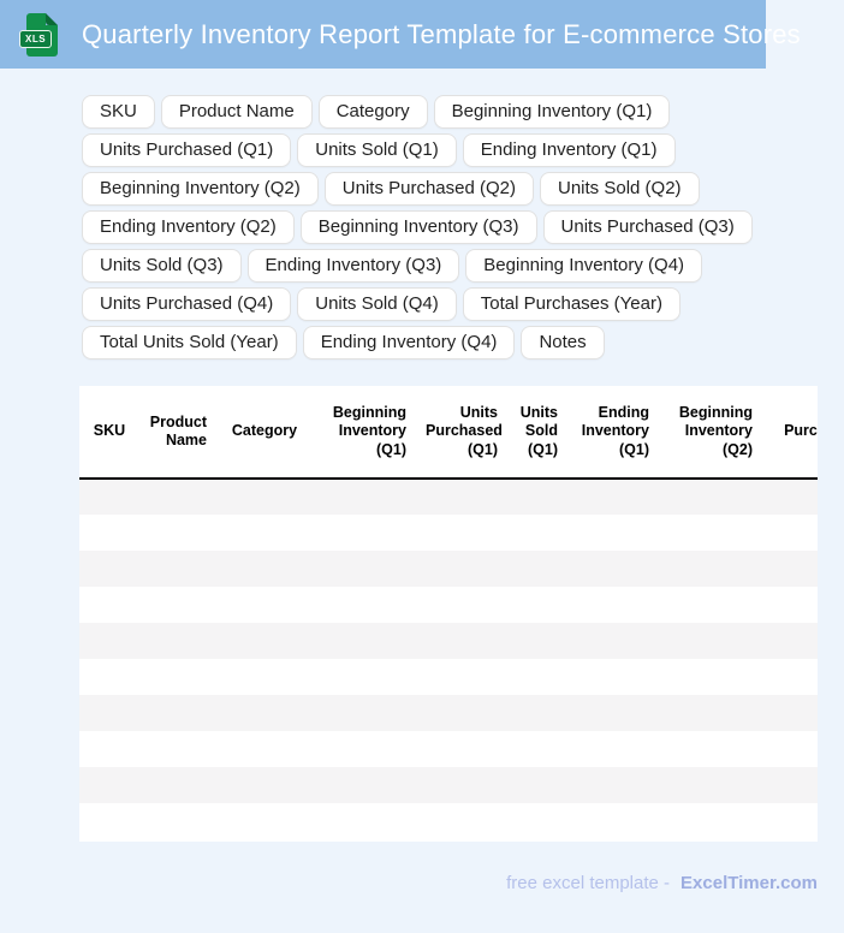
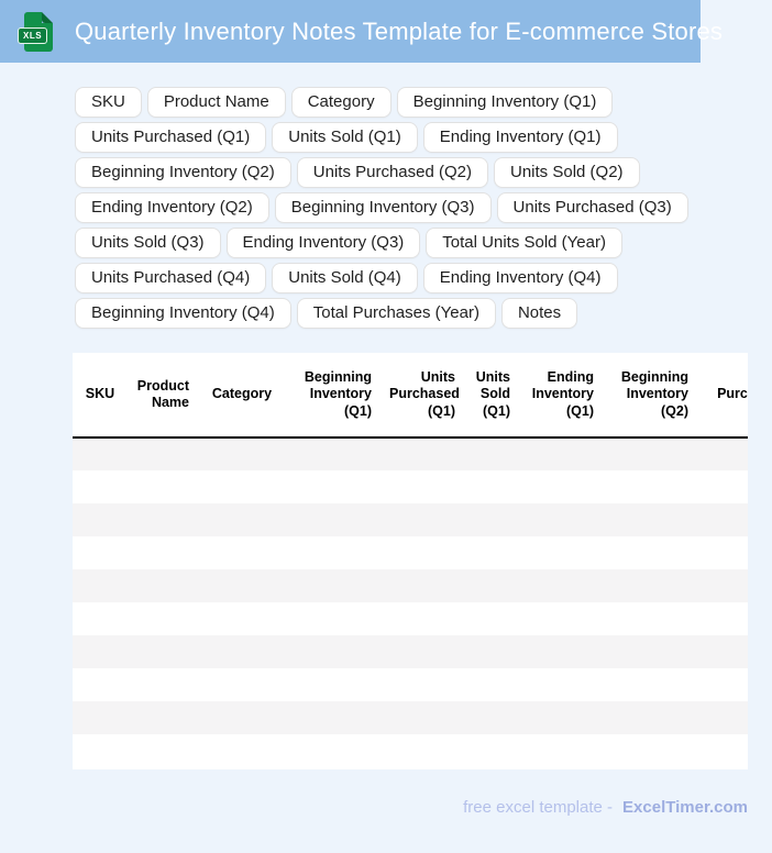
  XLS
- Quarterly Inventory Report Template for E-commerce Stores
+ Quarterly Inventory Notes Template for E-commerce Stores
  SKU
  Product Name
  Category
  Beginning Inventory (Q1)
  Units Purchased (Q1)
  Units Sold (Q1)
  Ending Inventory (Q1)
  Beginning Inventory (Q2)
  Units Purchased (Q2)
  Units Sold (Q2)
  Ending Inventory (Q2)
  Beginning Inventory (Q3)
  Units Purchased (Q3)
  Units Sold (Q3)
  Ending Inventory (Q3)
- Beginning Inventory (Q4)
+ Total Units Sold (Year)
  Units Purchased (Q4)
  Units Sold (Q4)
- Total Purchases (Year)
+ Ending Inventory (Q4)
- Total Units Sold (Year)
+ Beginning Inventory (Q4)
- Ending Inventory (Q4)
+ Total Purchases (Year)
  Notes
  SKU	Product Name	Category	Beginning Inventory (Q1)	Units Purchased (Q1)	Units Sold (Q1)	Ending Inventory (Q1)	Beginning Inventory (Q2)	Purc
  free excel template - ExcelTimer.com
